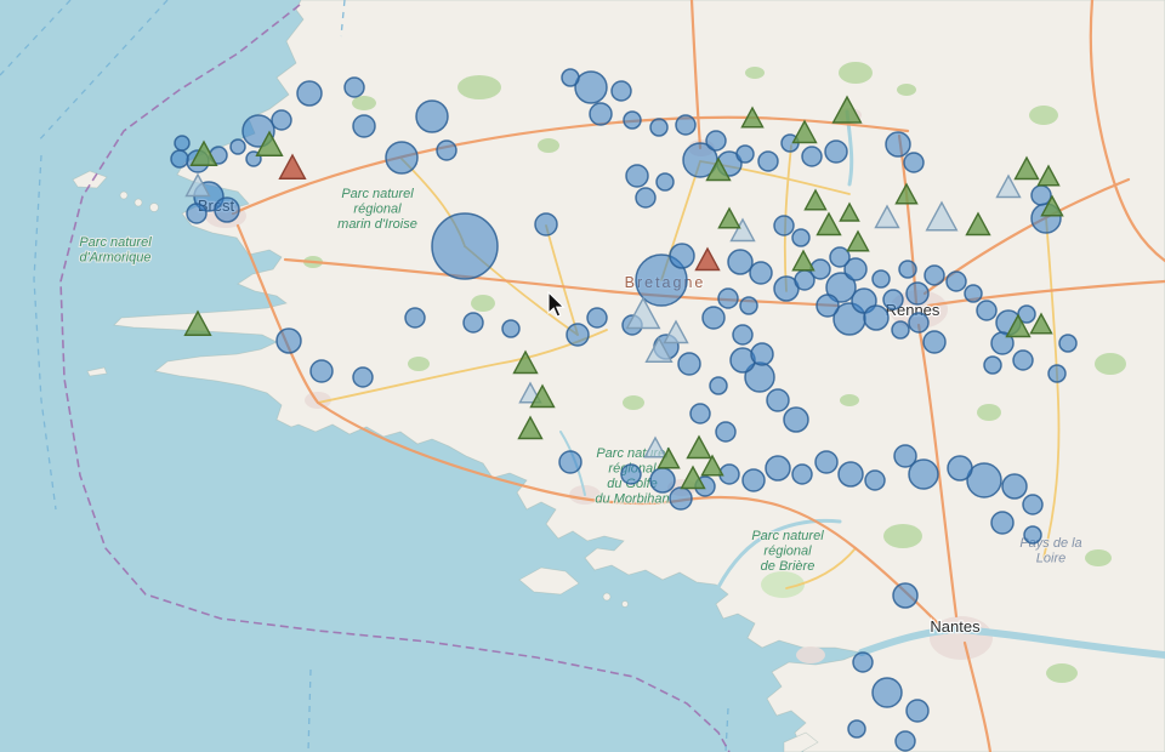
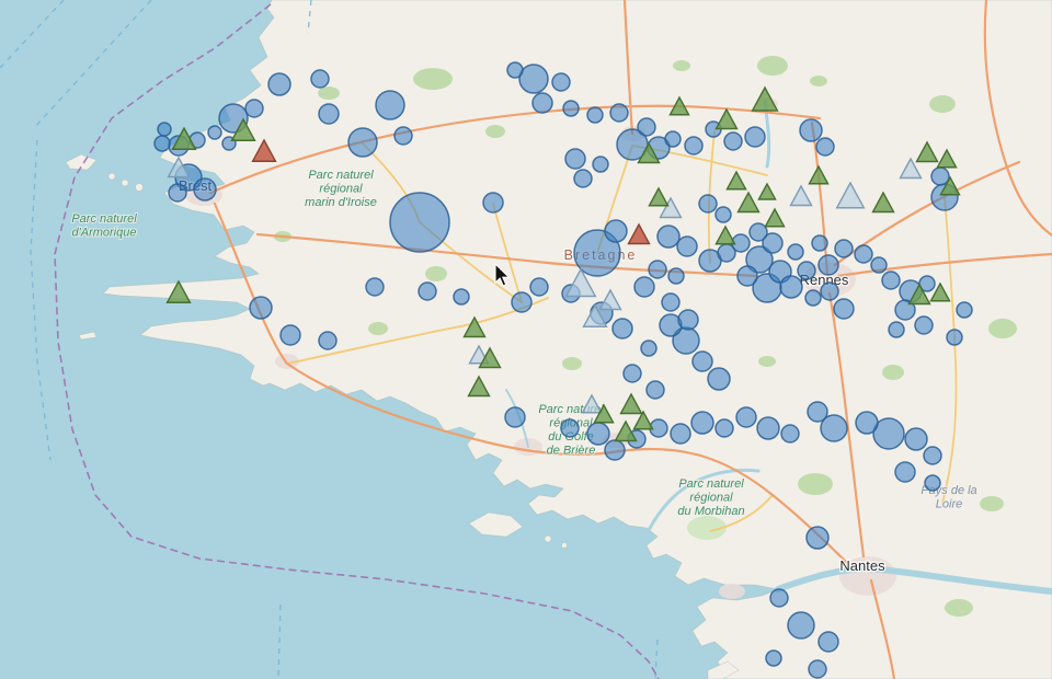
  Brest
  Bretagne
  Rennes
  Nantes
  Parc naturel
  d'Armorique
  Parc naturel
  régional
  marin d'Iroise
  Parc naturel
  régional
  du Golfe
- du Morbihan
+ de Brière
  Parc naturel
  régional
- de Brière
+ du Morbihan
  Pays de la
  Loire
